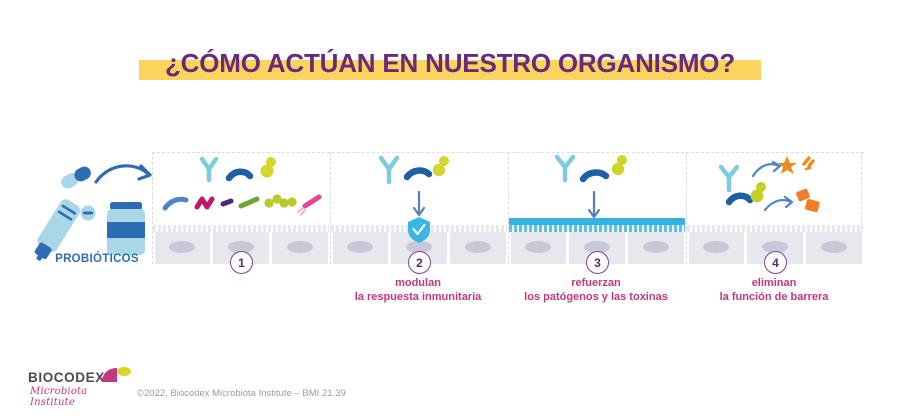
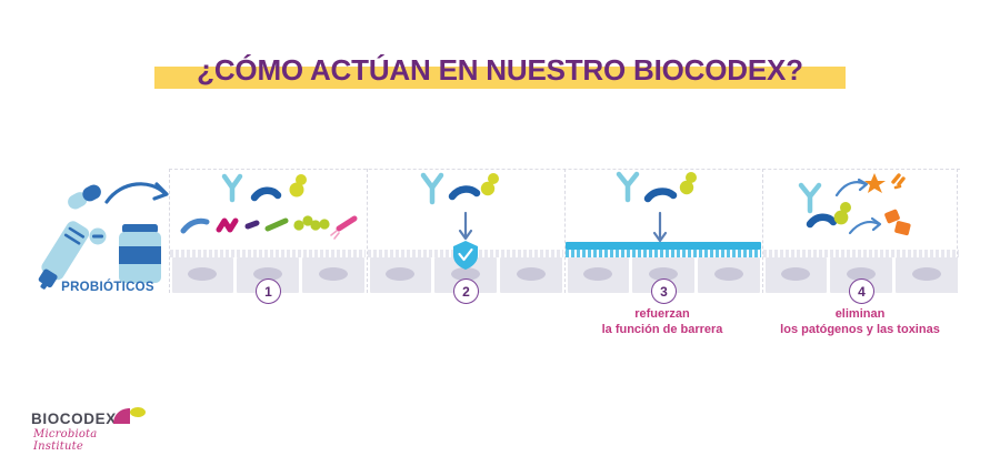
- ¿CÓMO ACTÚAN EN NUESTRO ORGANISMO?
+ ¿CÓMO ACTÚAN EN NUESTRO BIOCODEX?
  PROBIÓTICOS
  1
  2
  3
  4
- modulan
- la respuesta inmunitaria
  refuerzan
- los patógenos y las toxinas
+ la función de barrera
  eliminan
- la función de barrera
+ los patógenos y las toxinas
  BIOCODEX
  Microbiota Institute
- ©2022, Biocodex Microbiota Institute – BMI 21.39
